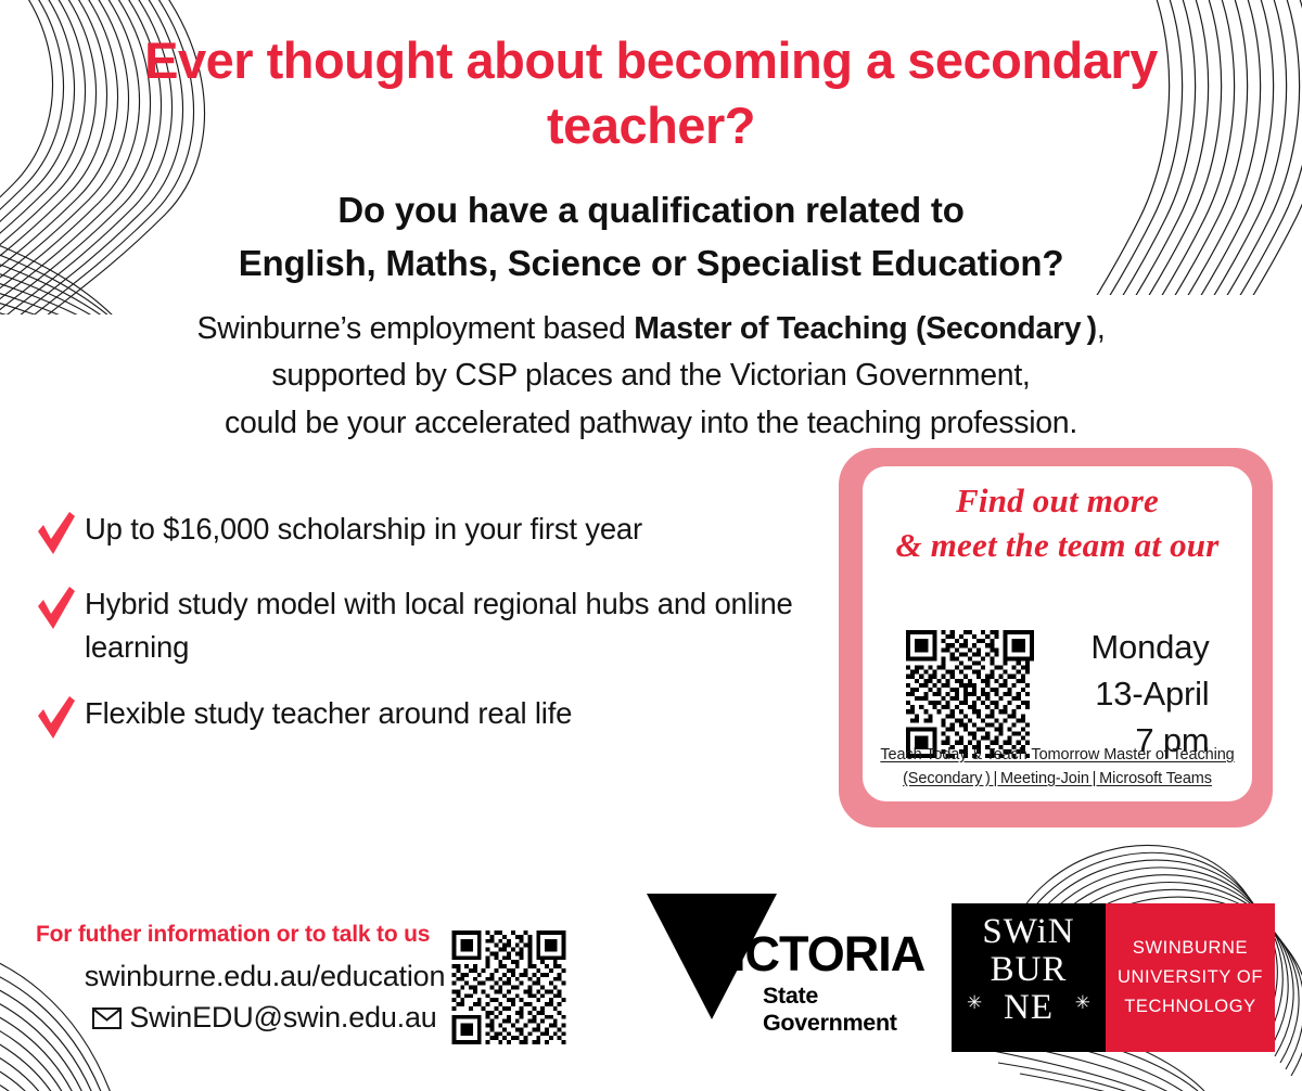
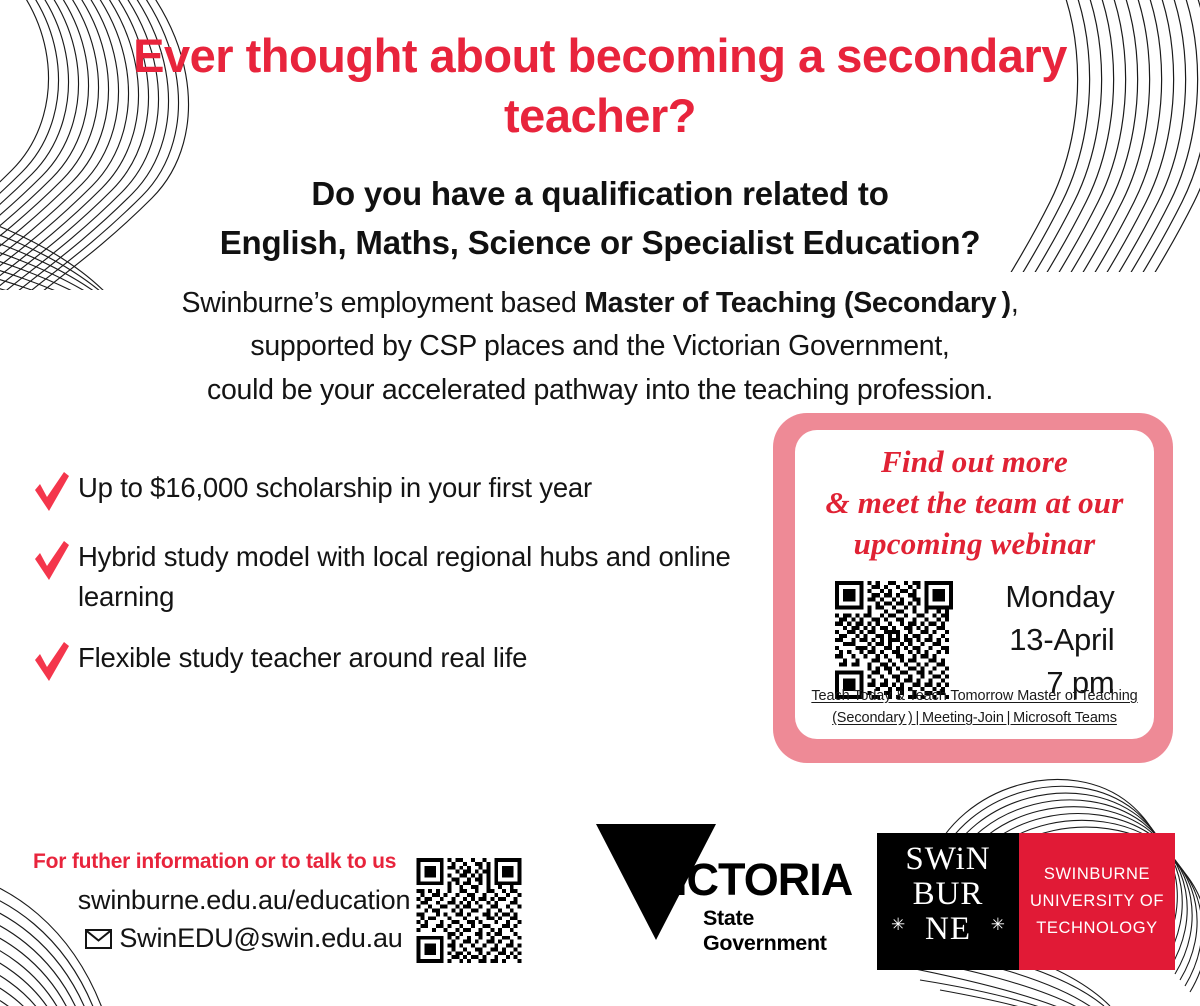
  Ever thought about becoming a secondary teacher?
  Do you have a qualification related to
  English, Maths, Science or Specialist Education?
  Swinburne’s employment based Master of Teaching (Secondary ),
  supported by CSP places and the Victorian Government,
  could be your accelerated pathway into the teaching profession.
  Up to $16,000 scholarship in your first year
  Hybrid study model with local regional hubs and online learning
  Flexible study teacher around real life
  Find out more
  & meet the team at our
+ upcoming webinar
  Monday
  13-April
  7 pm
  Teach Today & Teach Tomorrow Master of Teaching
  (Secondary ) | Meeting-Join | Microsoft Teams
  For futher information or to talk to us
  swinburne.edu.au/education
  SwinEDU@swin.edu.au
  VICTORIA
  State
  Government
  SWiN
  BUR
  NE
  ✳
  ✳
  SWINBURNE
  UNIVERSITY OF
  TECHNOLOGY
